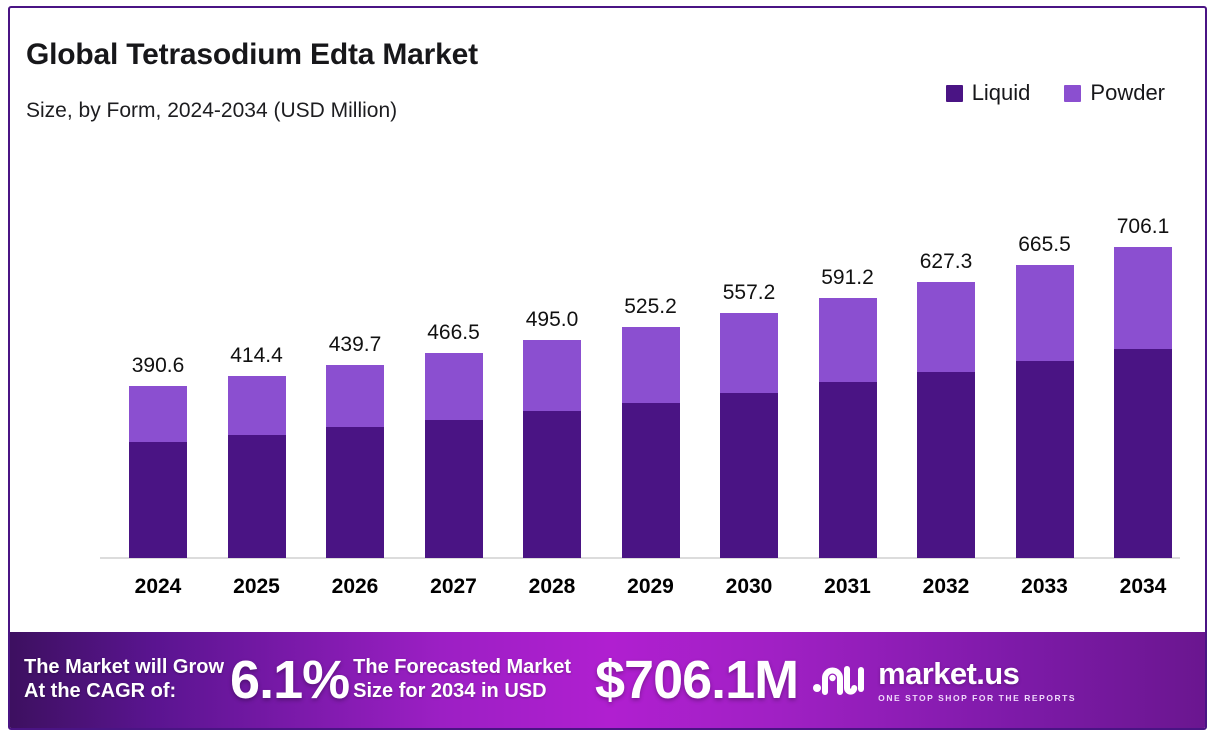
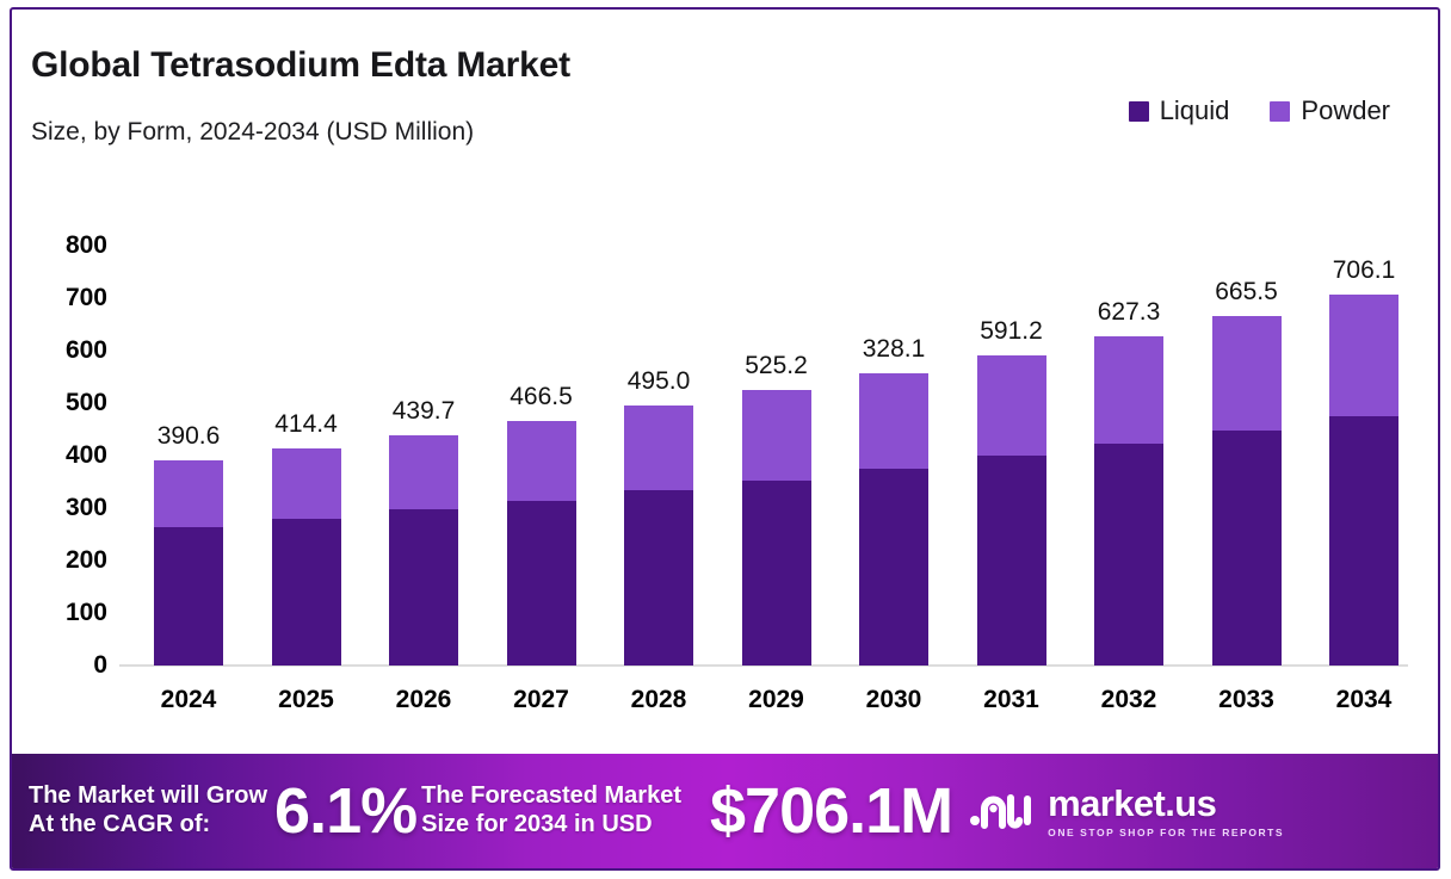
  Global Tetrasodium Edta Market
  Size, by Form, 2024-2034 (USD Million)
  Liquid
  Powder
+ 800
+ 700
+ 600
+ 500
+ 400
+ 300
+ 200
+ 100
+ 0
  390.6
  2024
  414.4
  2025
  439.7
  2026
  466.5
  2027
  495.0
  2028
  525.2
  2029
- 557.2
+ 328.1
  2030
  591.2
  2031
  627.3
  2032
  665.5
  2033
  706.1
  2034
  The Market will Grow
  At the CAGR of:
  6.1%
  The Forecasted Market
  Size for 2034 in USD
  $706.1M
  market.us
  ONE STOP SHOP FOR THE REPORTS
